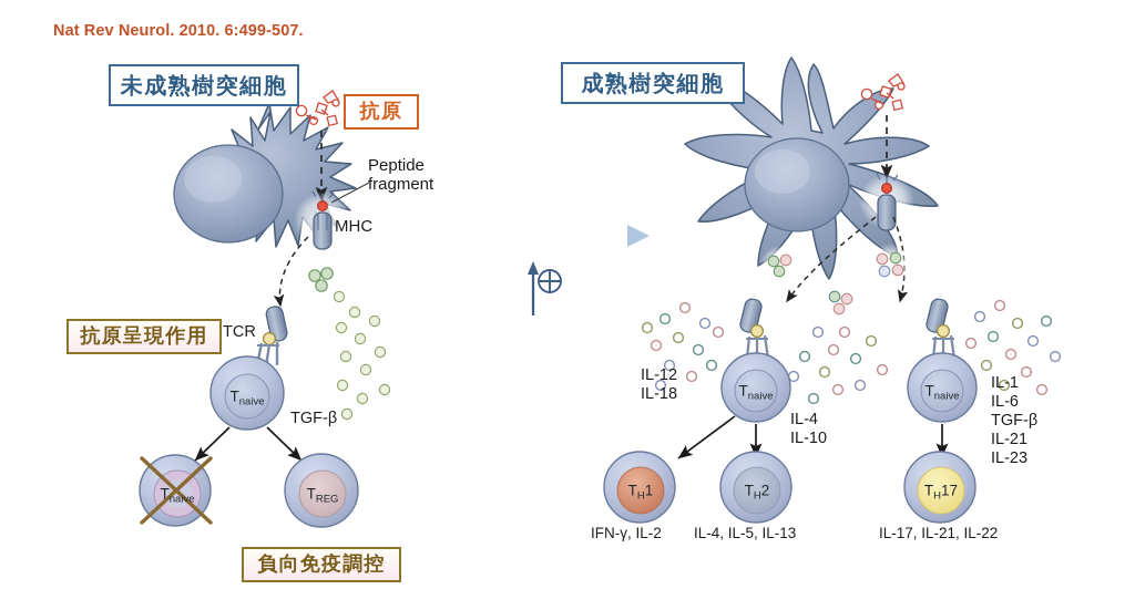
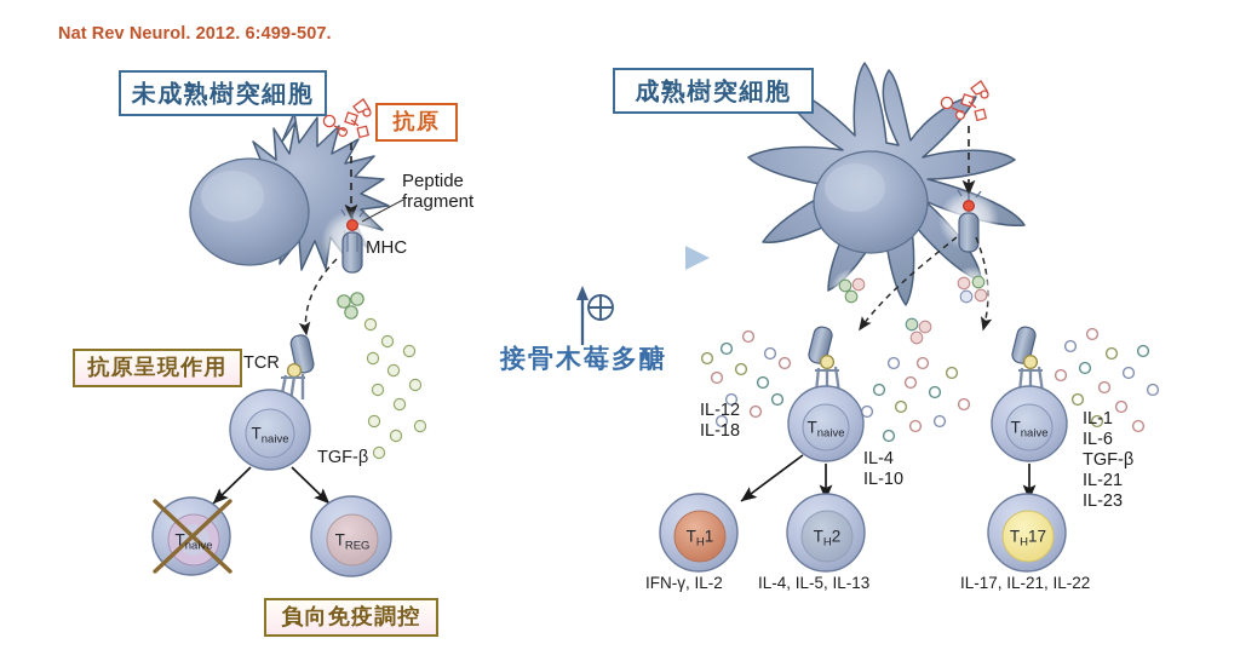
- Nat Rev Neurol. 2010. 6:499-507.
+ Nat Rev Neurol. 2012. 6:499-507.
  未成熟樹突細胞
  抗原
  Peptide
  fragment
  MHC
  TCR
  抗原呈現作用
  TGF-β
  Tnaive
  Tnaive
  TREG
  負向免疫調控
+ 接骨木莓多醣
  成熟樹突細胞
  IL-12
  IL-18
  IL-4
  IL-10
  IL-1
  IL-6
  TGF-β
  IL-21
  IL-23
  Tnaive
  Tnaive
  TH1
  TH2
  TH17
  IFN-γ, IL-2
  IL-4, IL-5, IL-13
  IL-17, IL-21, IL-22
